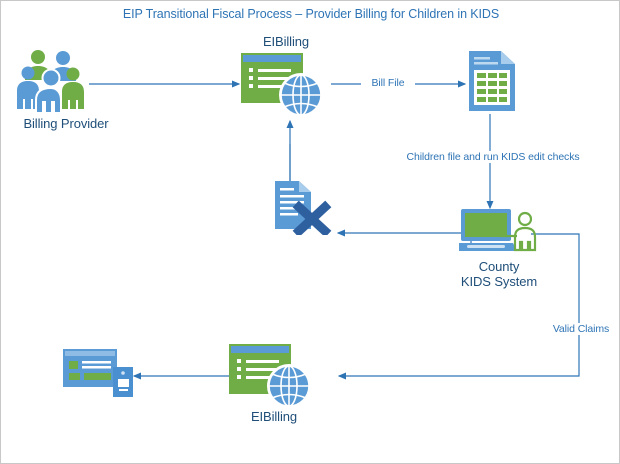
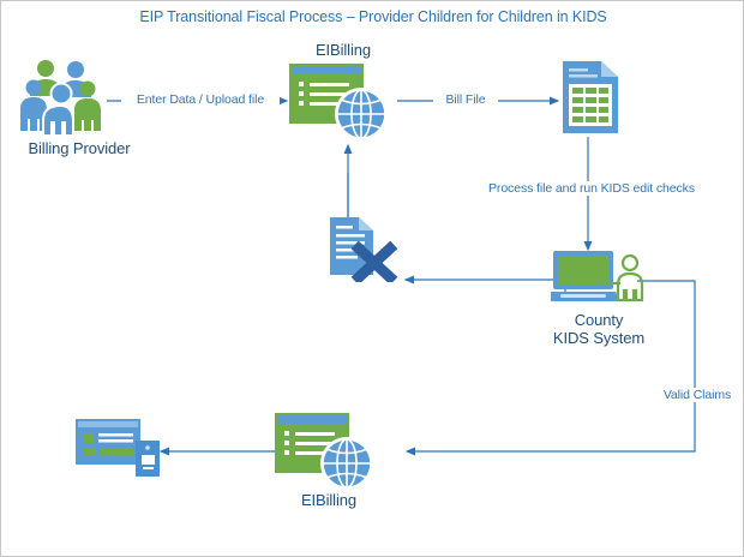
- EIP Transitional Fiscal Process – Provider Billing for Children in KIDS
+ EIP Transitional Fiscal Process – Provider Children for Children in KIDS
  Billing Provider
  EIBilling
  County
  KIDS System
  EIBilling
+ Enter Data / Upload file
  Bill File
- Children file and run KIDS edit checks
+ Process file and run KIDS edit checks
  Valid Claims
